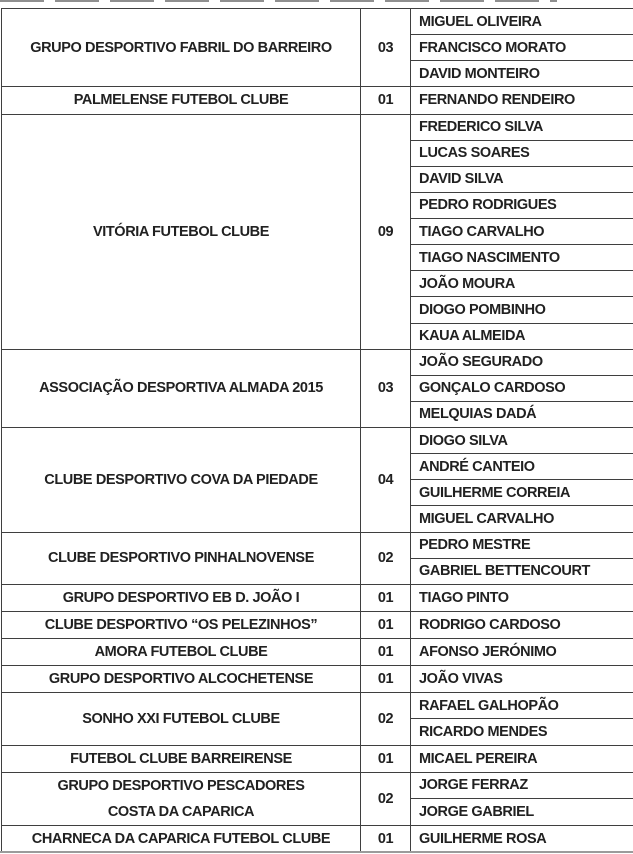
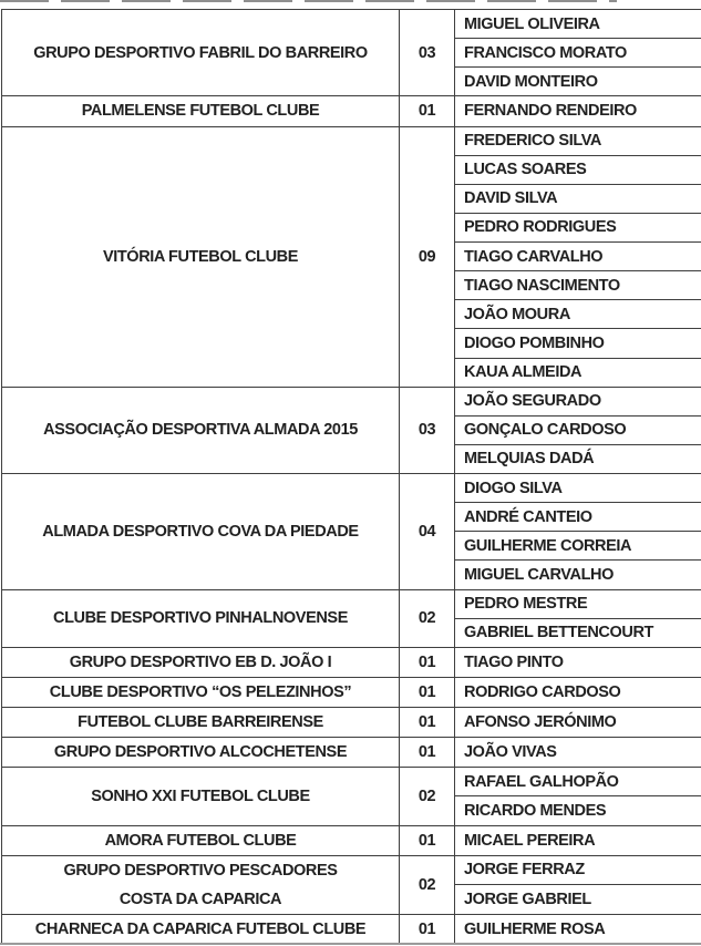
  GRUPO DESPORTIVO FABRIL DO BARREIRO	03	MIGUEL OLIVEIRA
  FRANCISCO MORATO
  DAVID MONTEIRO
  PALMELENSE FUTEBOL CLUBE	01	FERNANDO RENDEIRO
  VITÓRIA FUTEBOL CLUBE	09	FREDERICO SILVA
  LUCAS SOARES
  DAVID SILVA
  PEDRO RODRIGUES
  TIAGO CARVALHO
  TIAGO NASCIMENTO
  JOÃO MOURA
  DIOGO POMBINHO
  KAUA ALMEIDA
  ASSOCIAÇÃO DESPORTIVA ALMADA 2015	03	JOÃO SEGURADO
  GONÇALO CARDOSO
  MELQUIAS DADÁ
- CLUBE DESPORTIVO COVA DA PIEDADE	04	DIOGO SILVA
+ ALMADA DESPORTIVO COVA DA PIEDADE	04	DIOGO SILVA
  ANDRÉ CANTEIO
  GUILHERME CORREIA
  MIGUEL CARVALHO
  CLUBE DESPORTIVO PINHALNOVENSE	02	PEDRO MESTRE
  GABRIEL BETTENCOURT
  GRUPO DESPORTIVO EB D. JOÃO I	01	TIAGO PINTO
  CLUBE DESPORTIVO “OS PELEZINHOS”	01	RODRIGO CARDOSO
- AMORA FUTEBOL CLUBE	01	AFONSO JERÓNIMO
+ FUTEBOL CLUBE BARREIRENSE	01	AFONSO JERÓNIMO
  GRUPO DESPORTIVO ALCOCHETENSE	01	JOÃO VIVAS
  SONHO XXI FUTEBOL CLUBE	02	RAFAEL GALHOPÃO
  RICARDO MENDES
- FUTEBOL CLUBE BARREIRENSE	01	MICAEL PEREIRA
+ AMORA FUTEBOL CLUBE	01	MICAEL PEREIRA
  GRUPO DESPORTIVO PESCADORES COSTA DA CAPARICA	02	JORGE FERRAZ
  JORGE GABRIEL
  CHARNECA DA CAPARICA FUTEBOL CLUBE	01	GUILHERME ROSA
